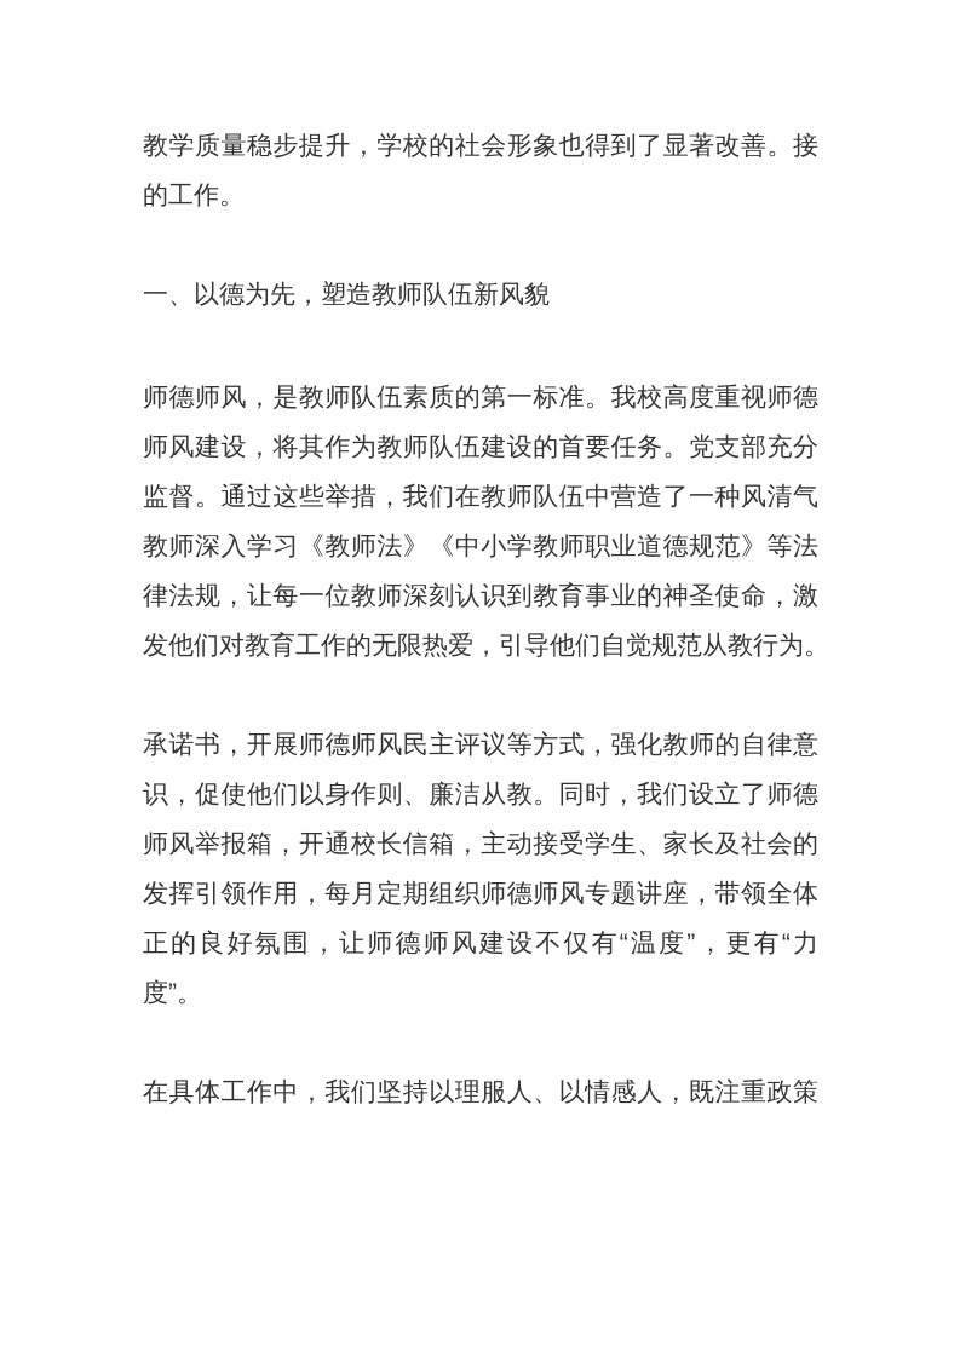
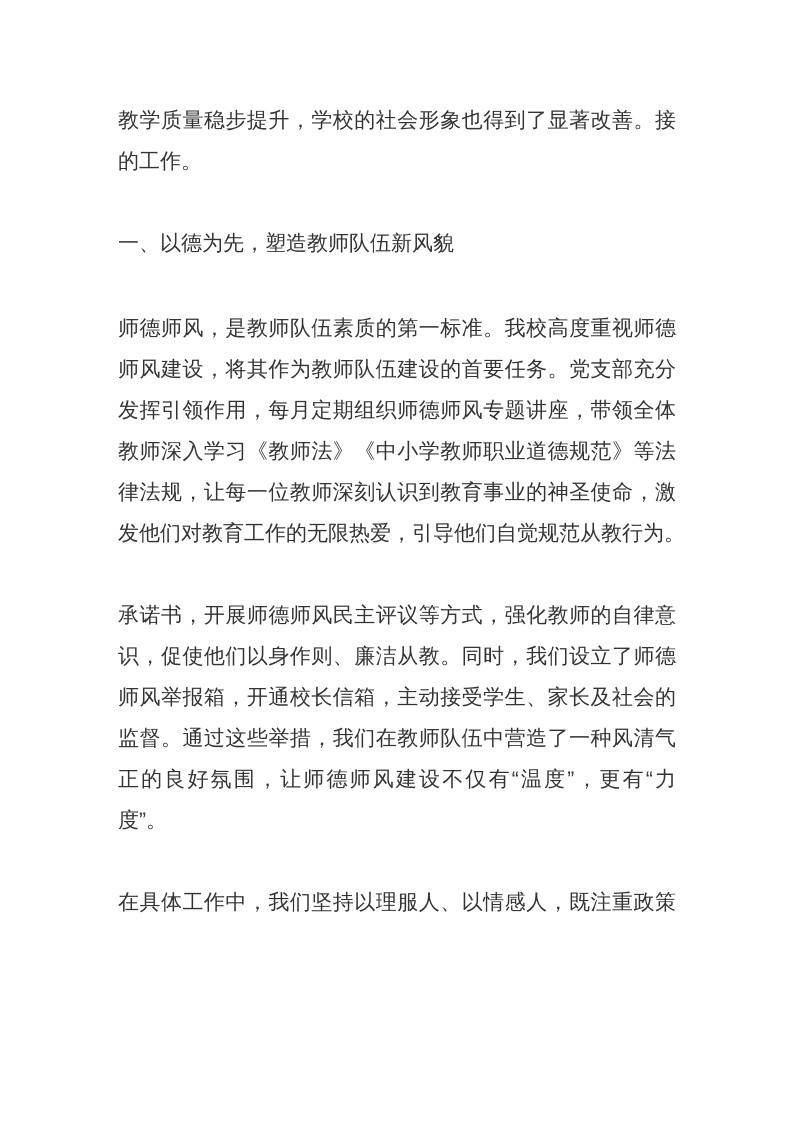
  教学质量稳步提升，学校的社会形象也得到了显著改善。接
  的工作。
  一、以德为先，塑造教师队伍新风貌
  师德师风，是教师队伍素质的第一标准。我校高度重视师德
  师风建设，将其作为教师队伍建设的首要任务。党支部充分
- 监督。通过这些举措，我们在教师队伍中营造了一种风清气
+ 发挥引领作用，每月定期组织师德师风专题讲座，带领全体
  教师深入学习《教师法》《中小学教师职业道德规范》等法
  律法规，让每一位教师深刻认识到教育事业的神圣使命，激
  发他们对教育工作的无限热爱，引导他们自觉规范从教行为。
  承诺书，开展师德师风民主评议等方式，强化教师的自律意
  识，促使他们以身作则、廉洁从教。同时，我们设立了师德
  师风举报箱，开通校长信箱，主动接受学生、家长及社会的
- 发挥引领作用，每月定期组织师德师风专题讲座，带领全体
+ 监督。通过这些举措，我们在教师队伍中营造了一种风清气
  正的良好氛围，让师德师风建设不仅有“温度”，更有“力
  度”。
  在具体工作中，我们坚持以理服人、以情感人，既注重政策
